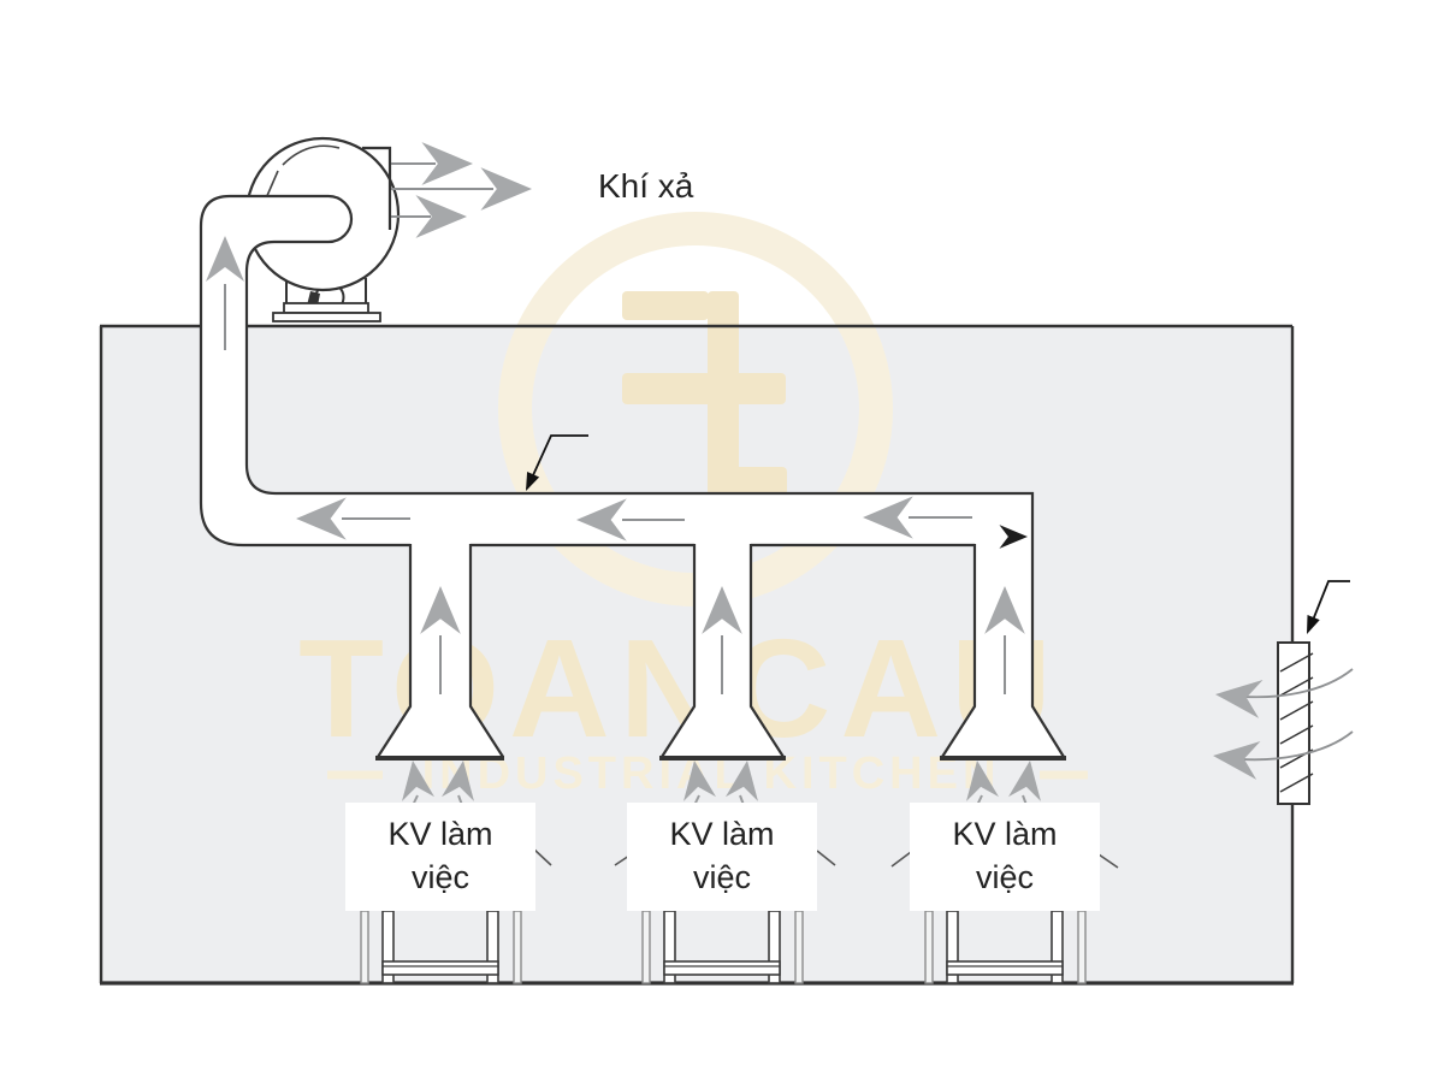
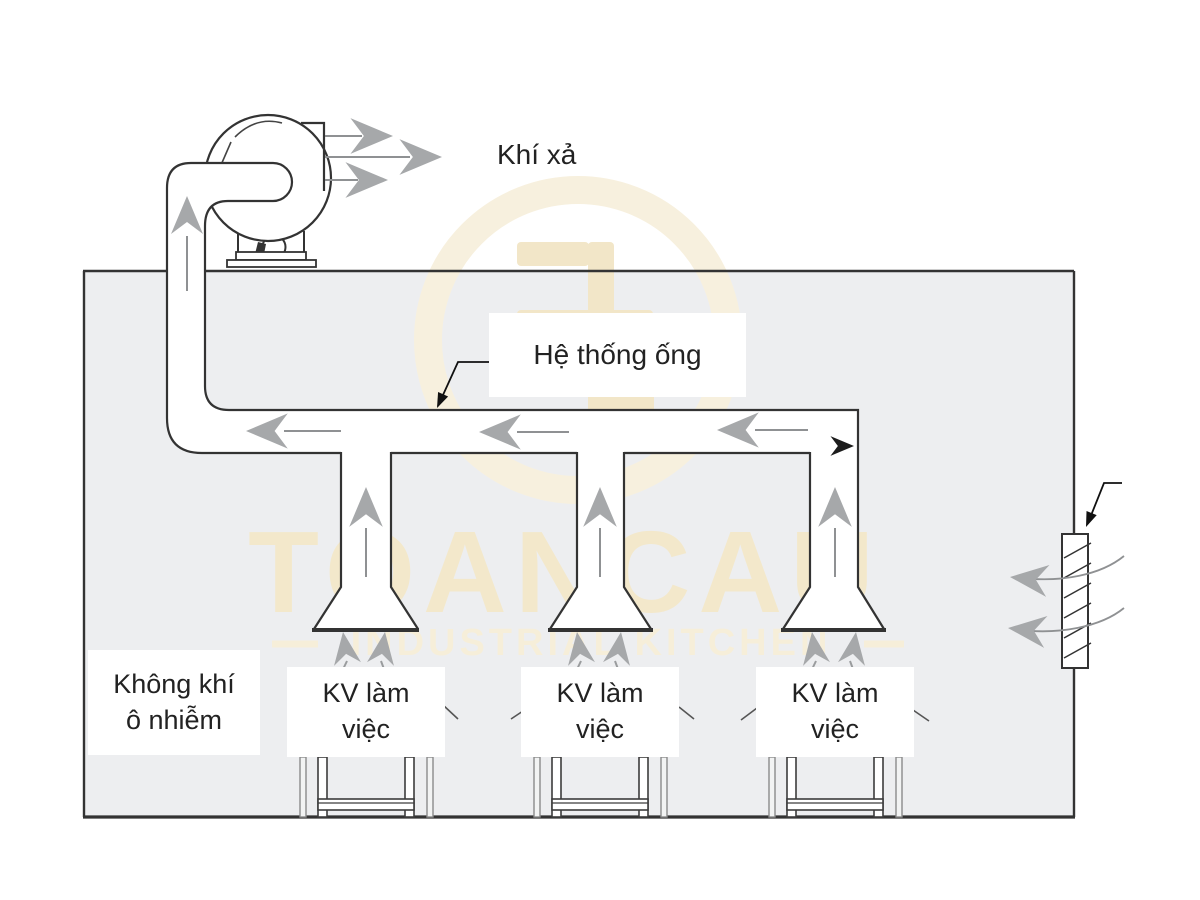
  TANCA
  IDUSTRIL KITCHE
  Khí xả
+ Hệ thống ống
+ Không khí
+ ô nhiễm
  KV làm
  việc
  KV làm
  việc
  KV làm
  việc
